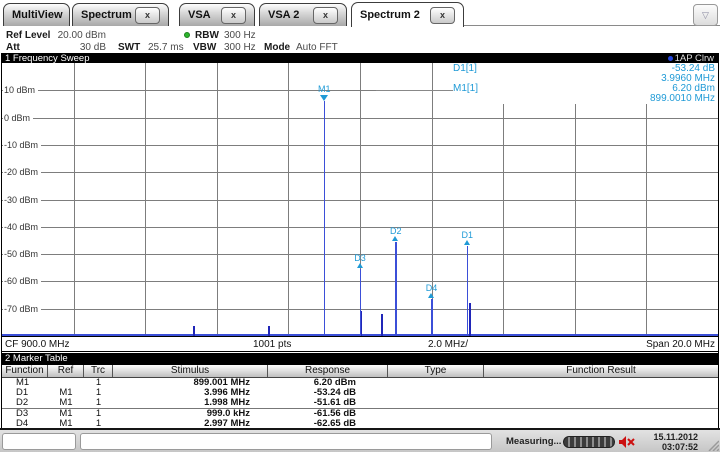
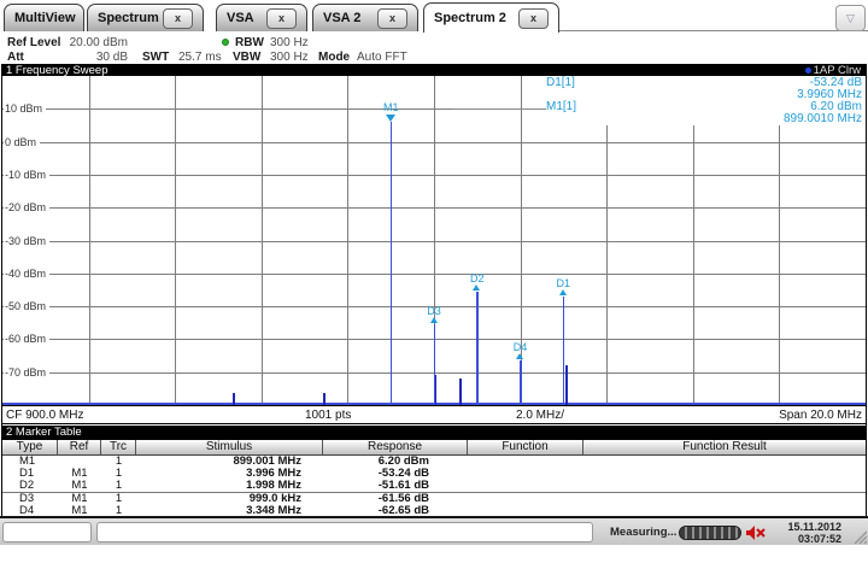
  MultiView
  Spectrum
  x
  VSA
  x
  VSA 2
  x
  Spectrum 2
  x
  ▽
  Ref Level
  20.00 dBm
  RBW
  300 Hz
  Att
  30 dB
  SWT
  25.7 ms
  VBW
  300 Hz
  Mode
  Auto FFT
  1 Frequency Sweep
  1AP Clrw
  D1[1]
  -53.24 dB
  3.9960 MHz
  M1[1]
  6.20 dBm
  899.0010 MHz
  10 dBm
  0 dBm
  -10 dBm
  -20 dBm
  -30 dBm
  -40 dBm
  -50 dBm
  -60 dBm
  -70 dBm
  M1
  D3
  D2
  D4
  D1
  CF 900.0 MHz
  1001 pts
  2.0 MHz/
  Span 20.0 MHz
  2 Marker Table
- Function
+ Type
  Ref
  Trc
  Stimulus
  Response
- Type
+ Function
  Function Result
  M1
  1
  899.001 MHz
  6.20 dBm
  D1
  M1
  1
  3.996 MHz
  -53.24 dB
  D2
  M1
  1
  1.998 MHz
  -51.61 dB
  D3
  M1
  1
  999.0 kHz
  -61.56 dB
  D4
  M1
  1
- 2.997 MHz
+ 3.348 MHz
  -62.65 dB
  Measuring...
  15.11.2012
  03:07:52
